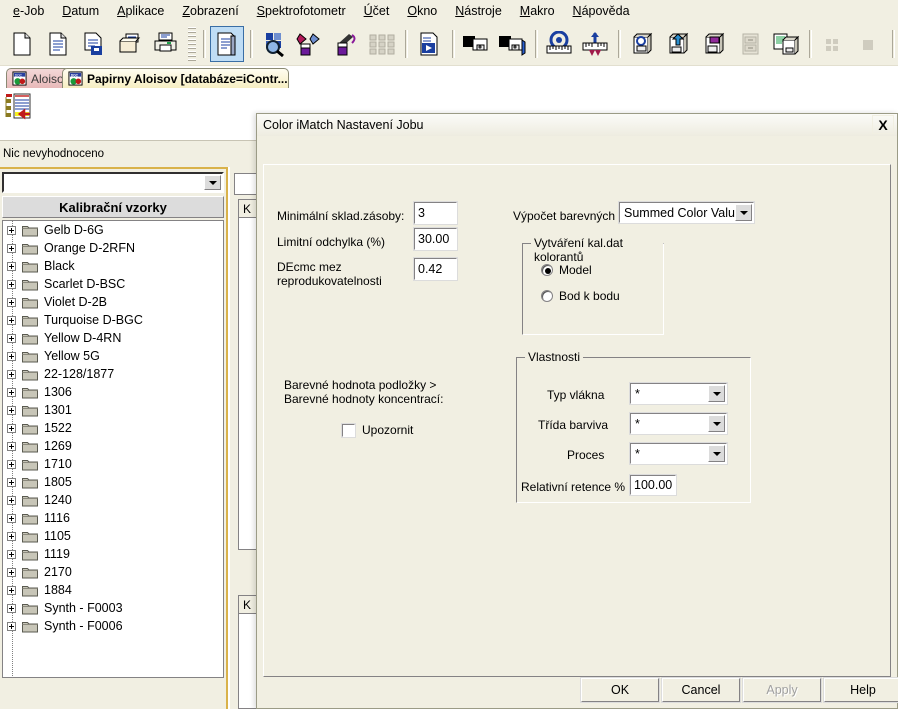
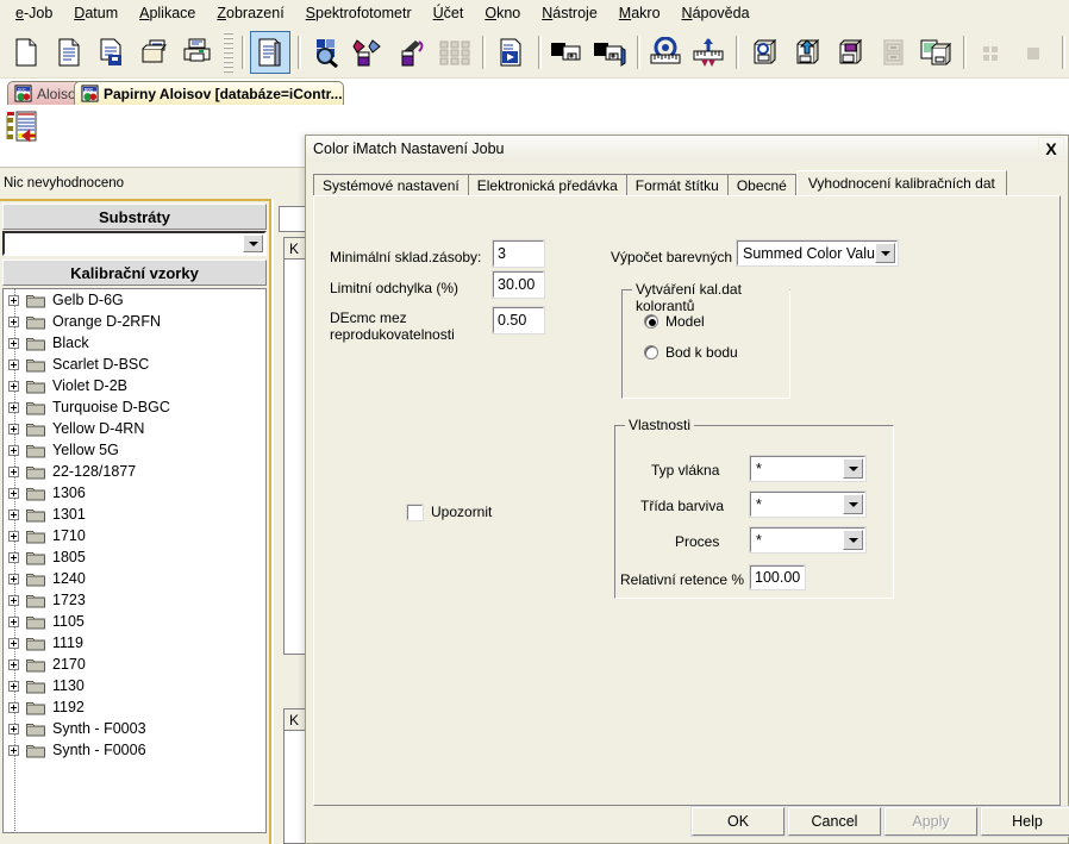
  e-Job
  Datum
  Aplikace
  Zobrazení
  Spektrofotometr
  Účet
  Okno
  Nástroje
  Makro
  Nápověda
  Aloiso
  Papirny Aloisov [databáze=iContr...
  Nic nevyhodnoceno
  K
  K
+ Substráty
  Kalibrační vzorky
  Gelb D-6G
  Orange D-2RFN
  Black
  Scarlet D-BSC
  Violet D-2B
  Turquoise D-BGC
  Yellow D-4RN
  Yellow 5G
  22-128/1877
  1306
  1301
- 1522
- 1269
  1710
  1805
  1240
- 1116
+ 1723
  1105
  1119
  2170
+ 1130
- 1884
+ 1192
  Synth - F0003
  Synth - F0006
  Color iMatch Nastavení Jobu
  X
+ Systémové nastavení
+ Elektronická předávka
+ Formát štítku
+ Obecné
+ Vyhodnocení kalibračních dat
  Minimální sklad.zásoby:
  3
  Limitní odchylka (%)
  30.00
  DEcmc mez reprodukovatelnosti
- 0.42
+ 0.50
- Barevné hodnota podložky > Barevné hodnoty koncentrací:
  Upozornit
  Summed Color Valu
  Vytváření kal.dat kolorantů
  Model
  Bod k bodu
  Vlastnosti
  Typ vlákna
  *
  Třída barviva
  *
  Proces
  *
  Relativní retence %
  100.00
  OK
  Cancel
  Apply
  Help
